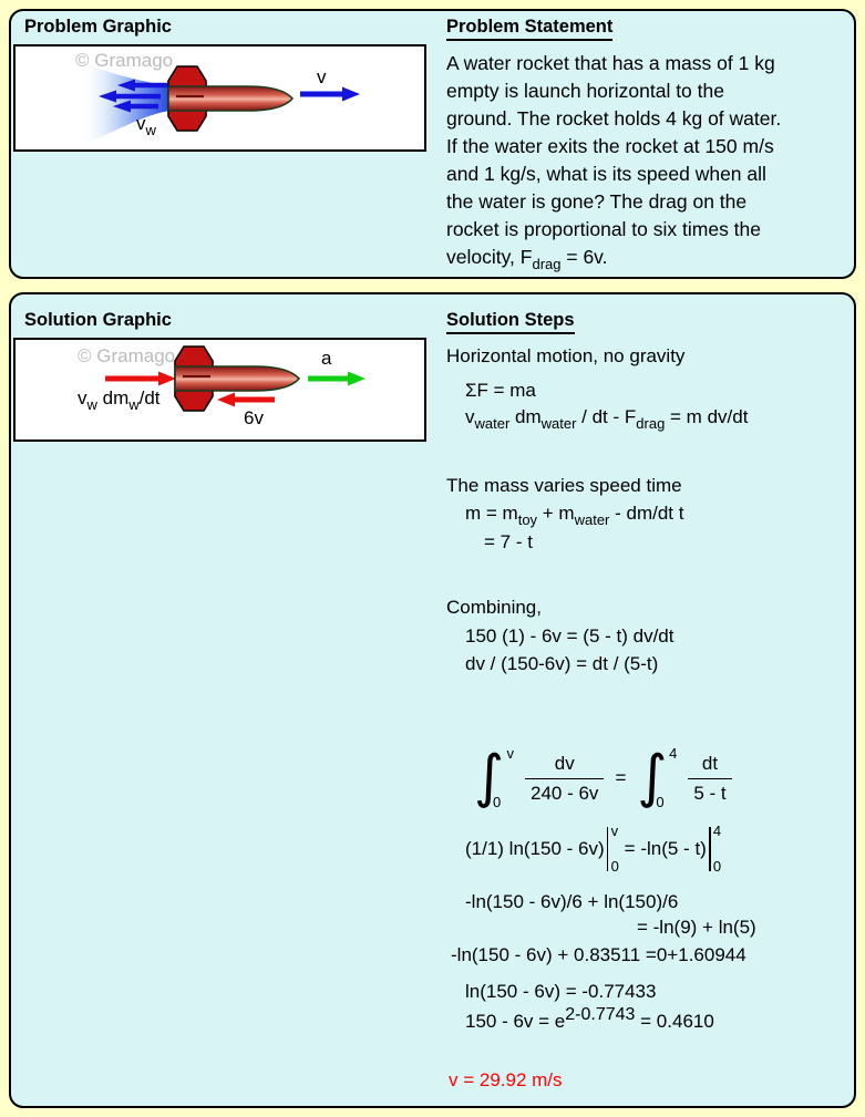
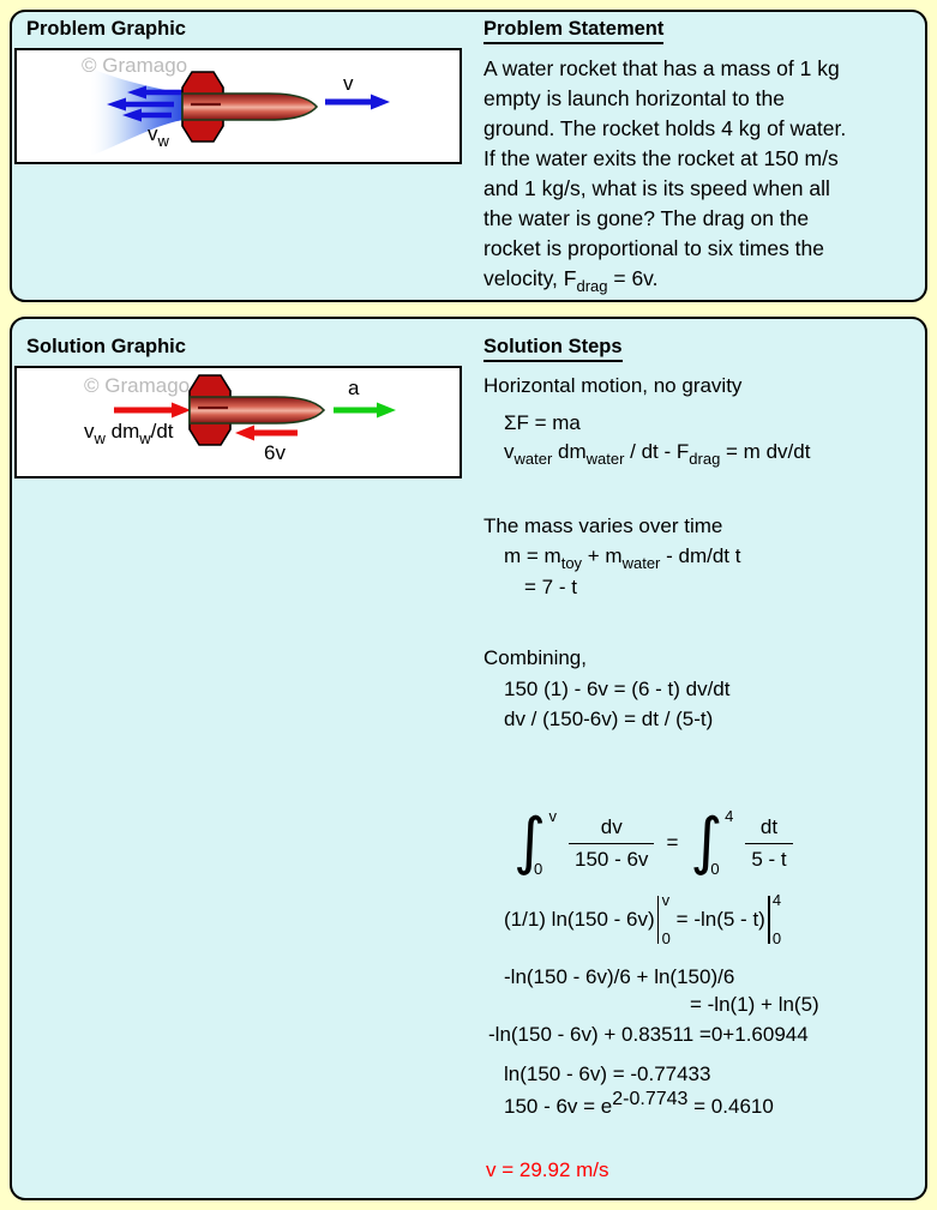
  Problem Graphic
  © Gramago
  vw
  v
  Problem Statement
  A water rocket that has a mass of 1 kg
  empty is launch horizontal to the
  ground. The rocket holds 4 kg of water.
  If the water exits the rocket at 150 m/s
  and 1 kg/s, what is its speed when all
  the water is gone? The drag on the
  rocket is proportional to six times the
  velocity, Fdrag = 6v.
  Solution Graphic
  © Gramago
  vw dmw/dt
  a
  6v
  Solution Steps
  Horizontal motion, no gravity
  ΣF = ma
  vwater dmwater / dt - Fdrag = m dv/dt
- The mass varies speed time
+ The mass varies over time
  m = mtoy + mwater - dm/dt t
  = 7 - t
  Combining,
- 150 (1) - 6v = (5 - t) dv/dt
+ 150 (1) - 6v = (6 - t) dv/dt
  dv / (150-6v) = dt / (5-t)
  ∫
  v
  0
  dv
- 240 - 6v
+ 150 - 6v
  =
  ∫
  4
  0
  dt
  5 - t
  (1/1) ln(150 - 6v)
  v
  0
  = -ln(5 - t)
  4
  0
  -ln(150 - 6v)/6 + ln(150)/6
- = -ln(9) + ln(5)
+ = -ln(1) + ln(5)
  -ln(150 - 6v) + 0.83511 =0+1.60944
  ln(150 - 6v) = -0.77433
  150 - 6v = e2-0.7743 = 0.4610
  v = 29.92 m/s
